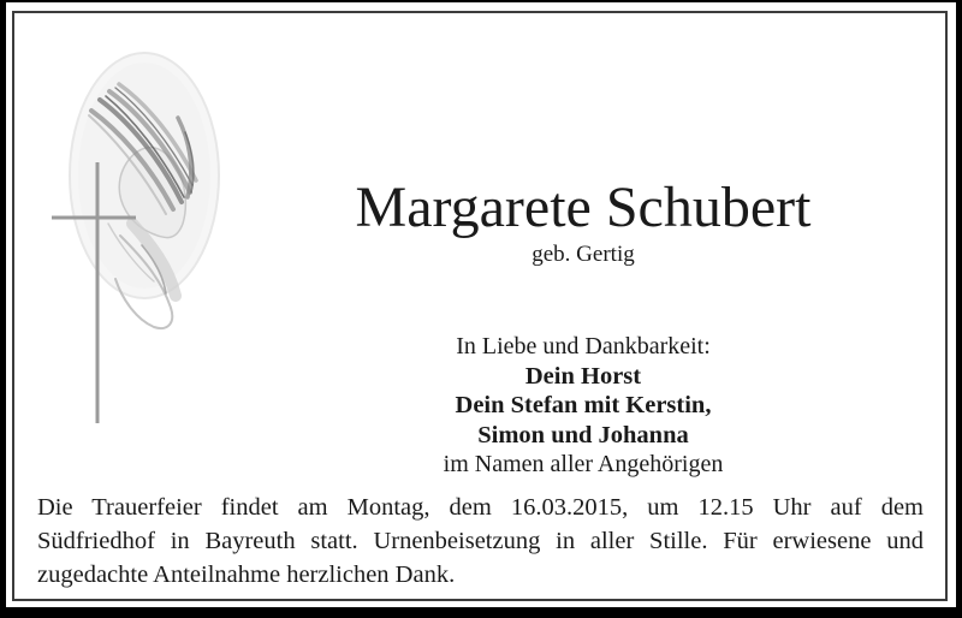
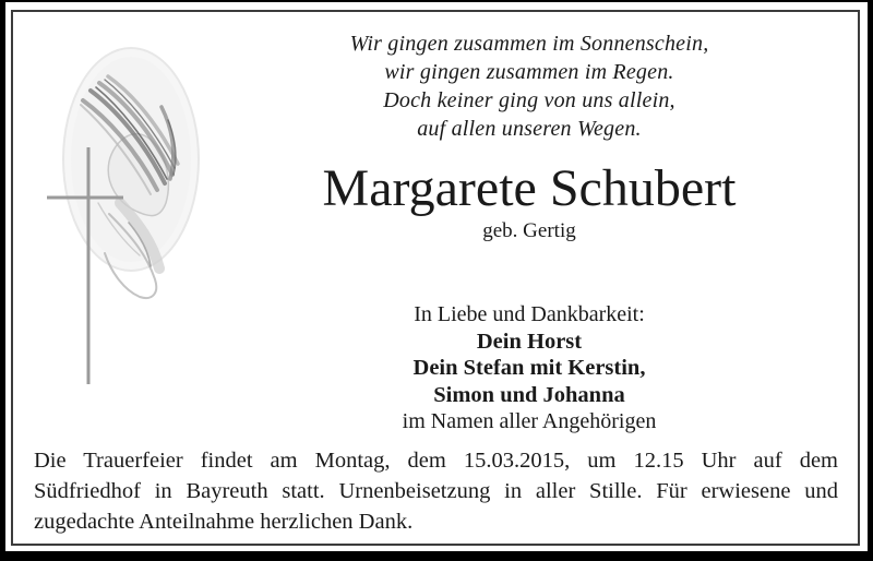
+ Wir gingen zusammen im Sonnenschein,
+ wir gingen zusammen im Regen.
+ Doch keiner ging von uns allein,
+ auf allen unseren Wegen.
  Margarete Schubert
  geb. Gertig
  In Liebe und Dankbarkeit:
  Dein Horst
  Dein Stefan mit Kerstin,
  Simon und Johanna
  im Namen aller Angehörigen
- Die Trauerfeier findet am Montag, dem 16.03.2015, um 12.15 Uhr auf dem
+ Die Trauerfeier findet am Montag, dem 15.03.2015, um 12.15 Uhr auf dem
  Südfriedhof in Bayreuth statt. Urnenbeisetzung in aller Stille. Für erwiesene und
  zugedachte Anteilnahme herzlichen Dank.
